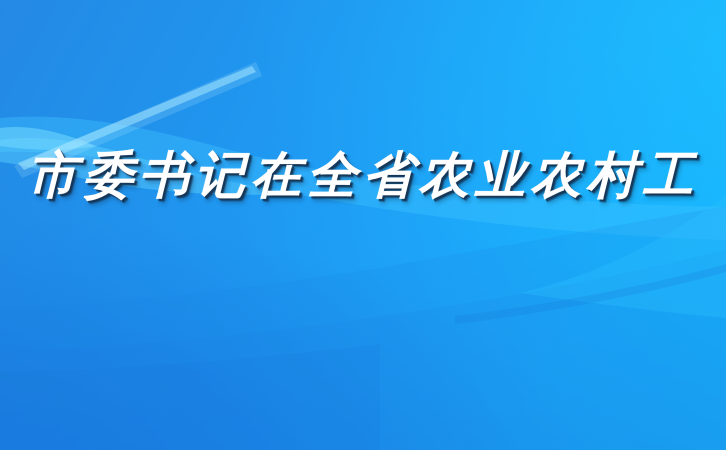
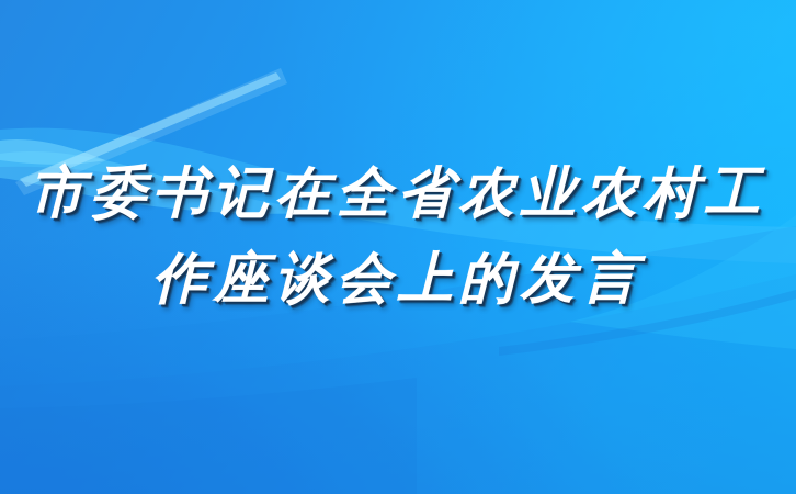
  市委书记在全省农业农村工
+ 作座谈会上的发言
